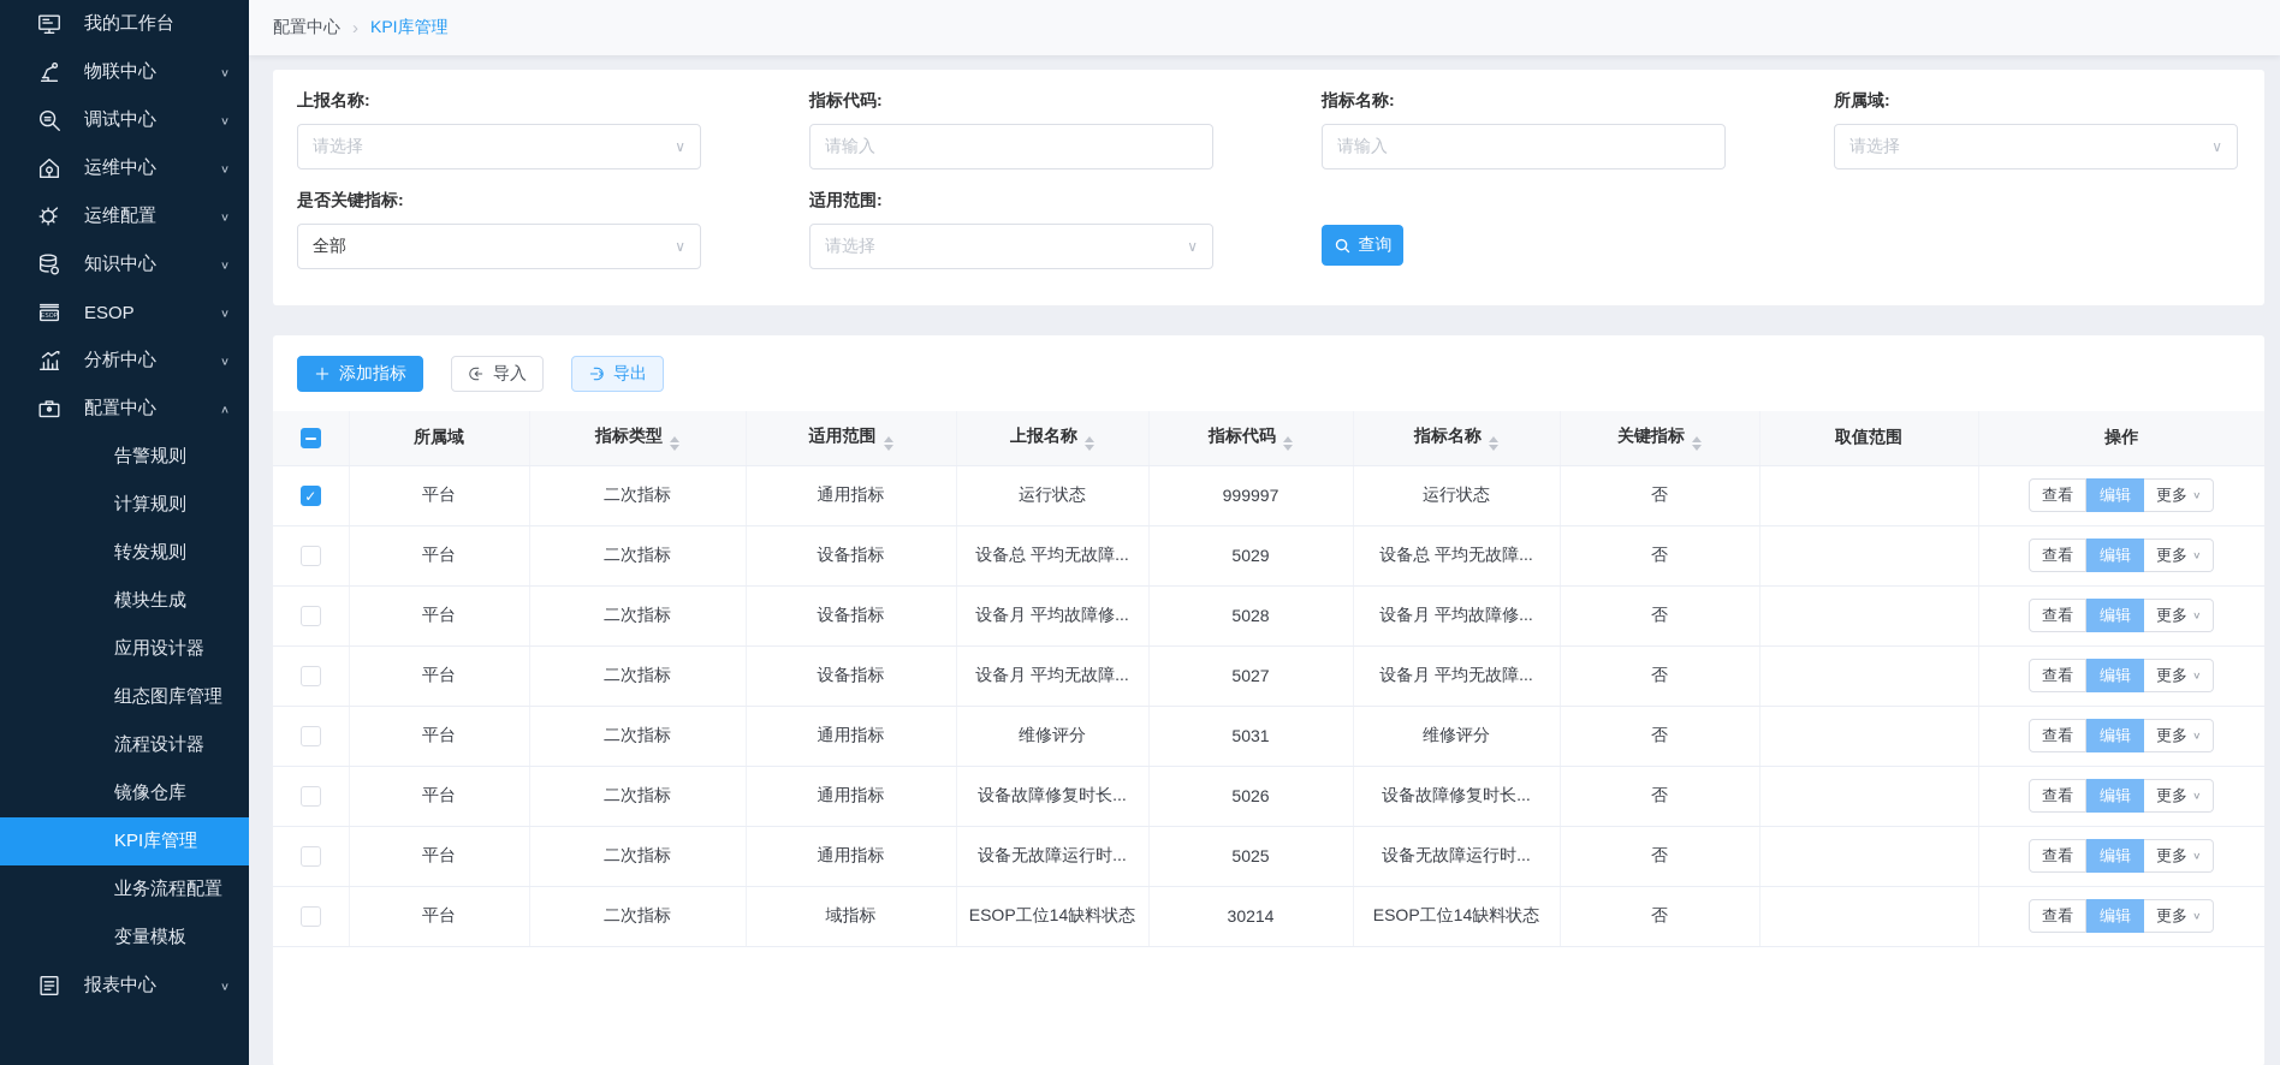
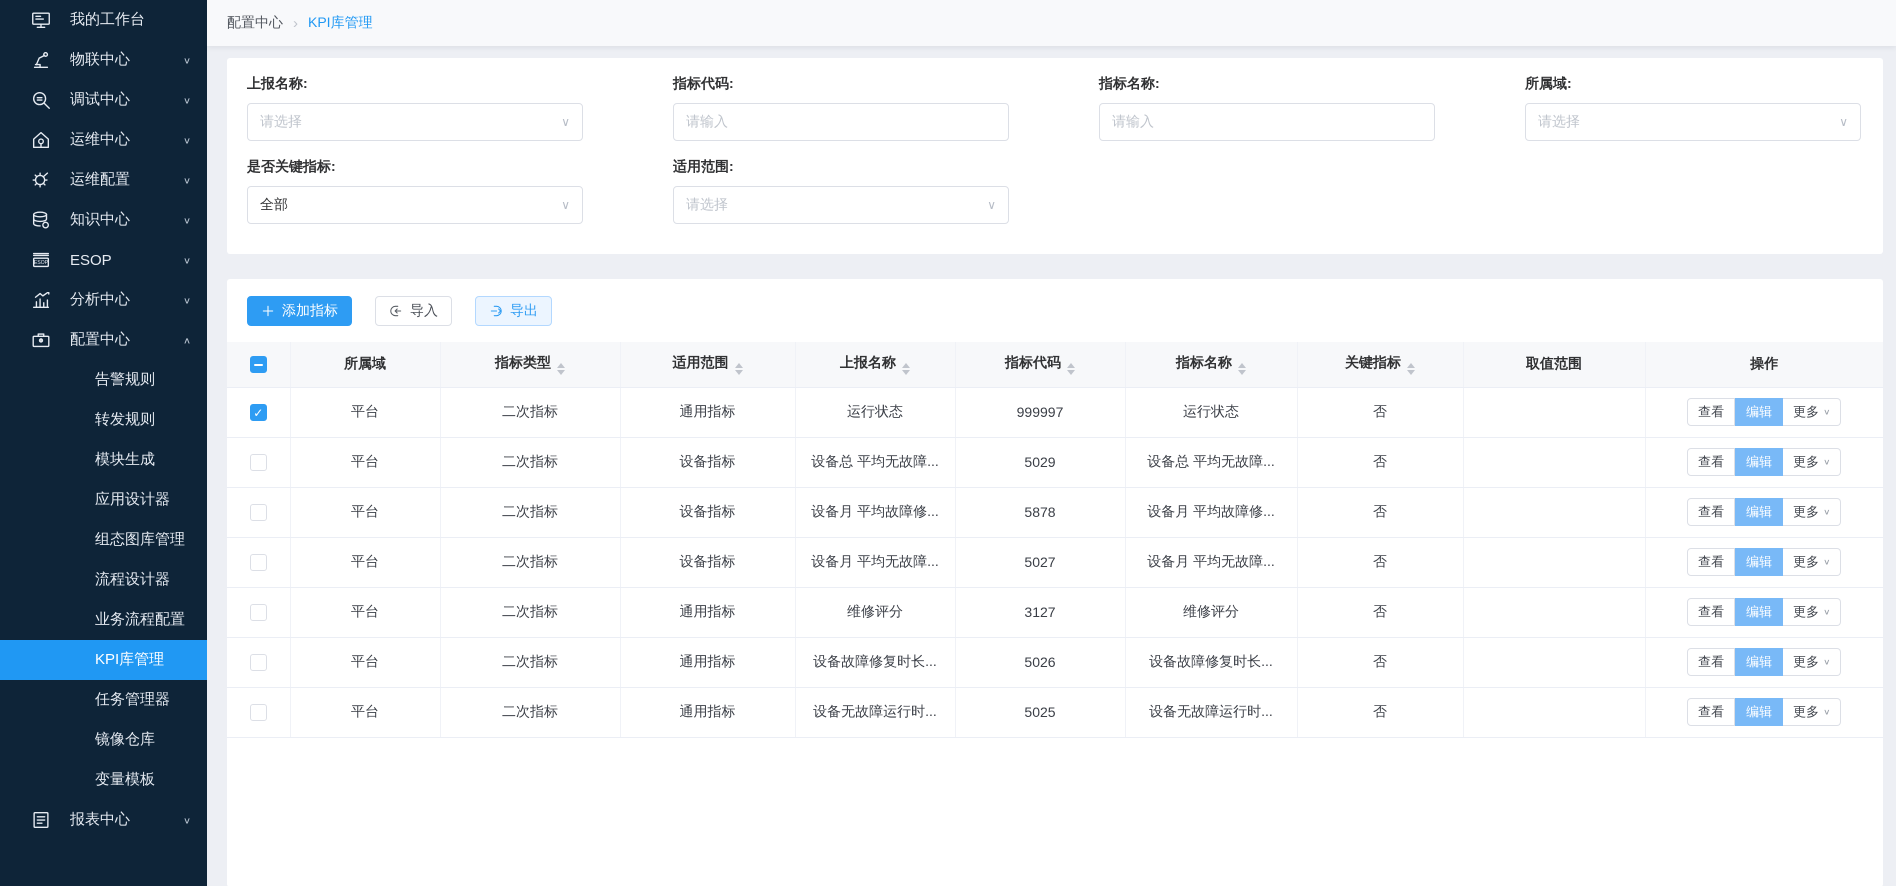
  我的工作台
  物联中心
  ∨
  调试中心
  ∨
  运维中心
  ∨
  运维配置
  ∨
  知识中心
  ∨
  ESOP
  ∨
  分析中心
  ∨
  配置中心
  ∧
  告警规则
- 计算规则
  转发规则
  模块生成
  应用设计器
  组态图库管理
  流程设计器
- 镜像仓库
+ 业务流程配置
  KPI库管理
+ 任务管理器
- 业务流程配置
+ 镜像仓库
  变量模板
  报表中心
  ∨
  配置中心
  ›
  KPI库管理
  上报名称:
  请选择
  ∨
  指标代码:
  请输入
  指标名称:
  请输入
  所属域:
  请选择
  ∨
  是否关键指标:
  全部
  ∨
  适用范围:
  请选择
  ∨
- 查询
  添加指标
  导入
  导出
  	所属域	指标类型	适用范围	上报名称	指标代码	指标名称	关键指标	取值范围	操作
  	平台	二次指标	通用指标	运行状态	999997	运行状态	否		查看 编辑 更多 ∨
  	平台	二次指标	设备指标	设备总 平均无故障...	5029	设备总 平均无故障...	否		查看 编辑 更多 ∨
- 	平台	二次指标	设备指标	设备月 平均故障修...	5028	设备月 平均故障修...	否		查看 编辑 更多 ∨
+ 	平台	二次指标	设备指标	设备月 平均故障修...	5878	设备月 平均故障修...	否		查看 编辑 更多 ∨
  	平台	二次指标	设备指标	设备月 平均无故障...	5027	设备月 平均无故障...	否		查看 编辑 更多 ∨
- 	平台	二次指标	通用指标	维修评分	5031	维修评分	否		查看 编辑 更多 ∨
+ 	平台	二次指标	通用指标	维修评分	3127	维修评分	否		查看 编辑 更多 ∨
  	平台	二次指标	通用指标	设备故障修复时长...	5026	设备故障修复时长...	否		查看 编辑 更多 ∨
  	平台	二次指标	通用指标	设备无故障运行时...	5025	设备无故障运行时...	否		查看 编辑 更多 ∨
- 	平台	二次指标	域指标	ESOP工位14缺料状态	30214	ESOP工位14缺料状态	否		查看 编辑 更多 ∨
